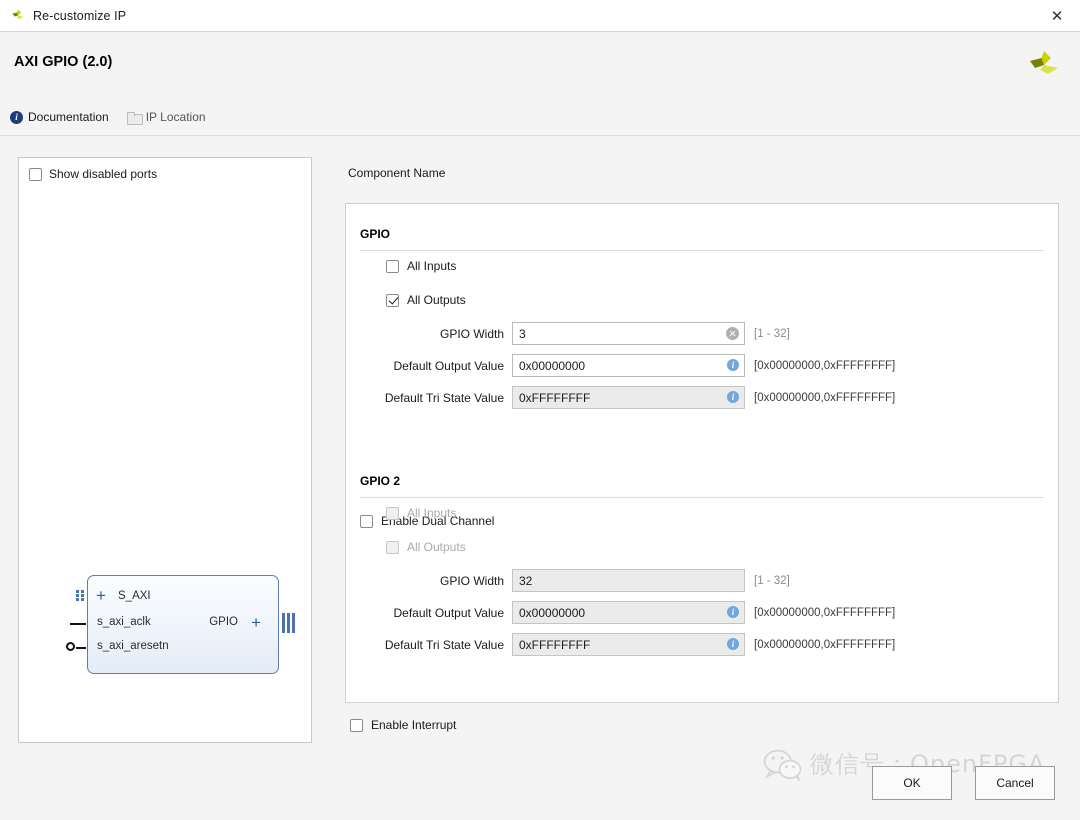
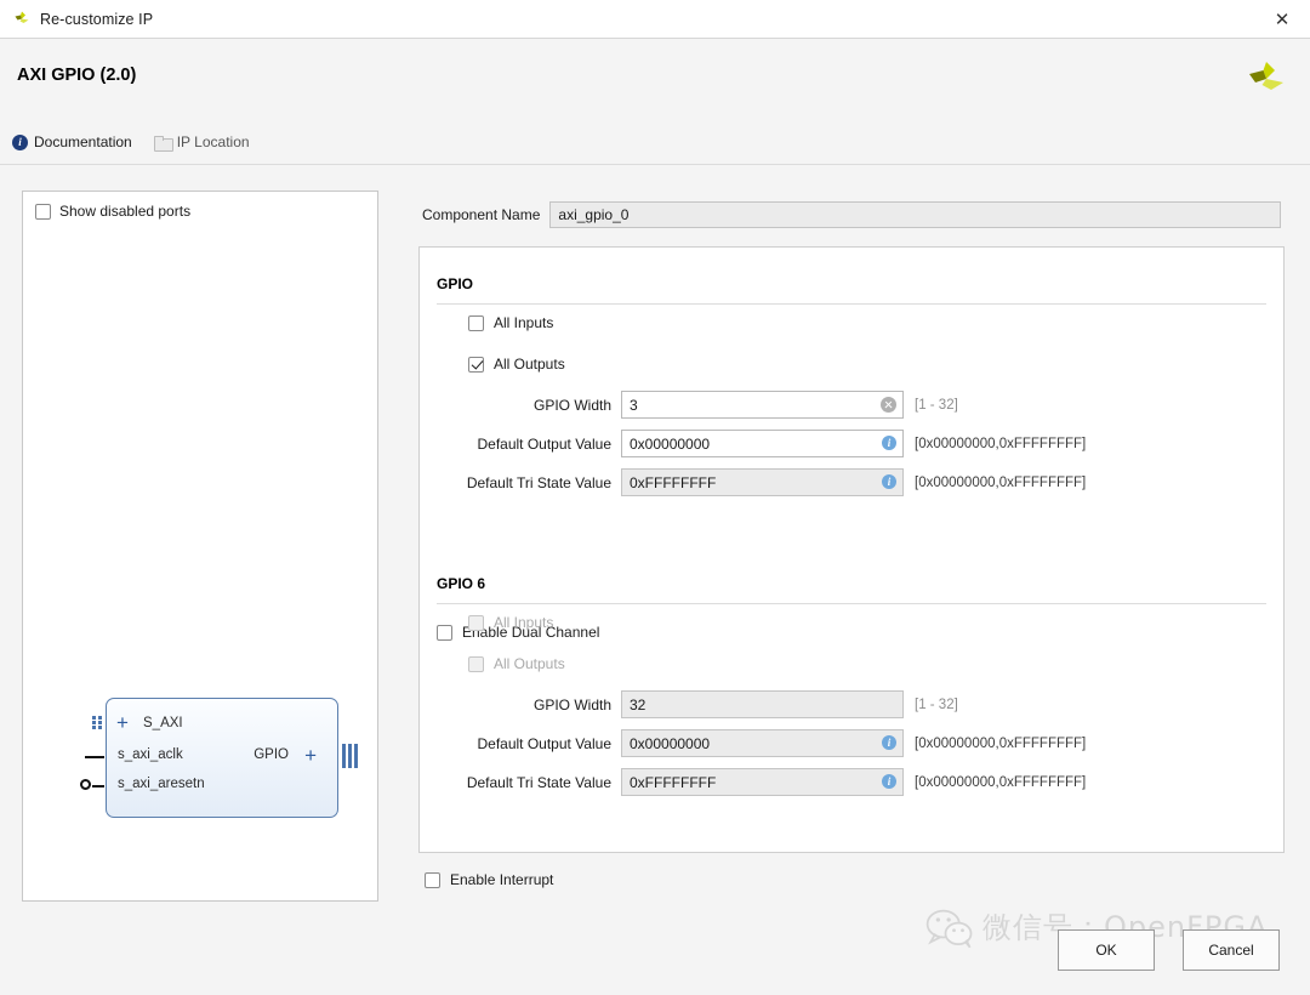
  Re-customize IP
  ✕
  AXI GPIO (2.0)
  i
  Documentation
  IP Location
  Show disabled ports
  +
  S_AXI
  s_axi_aclk
  s_axi_aresetn
  GPIO
  +
  Component Name
+ axi_gpio_0
  GPIO
  All Inputs
  All Outputs
  GPIO Width
  3
  [1 - 32]
  Default Output Value
  0x00000000
  i
  [0x00000000,0xFFFFFFFF]
  Default Tri State Value
  0xFFFFFFFF
  i
  [0x00000000,0xFFFFFFFF]
  Enable Dual Channel
- GPIO 2
+ GPIO 6
  All Inputs
  All Outputs
  GPIO Width
  32
  [1 - 32]
  Default Output Value
  0x00000000
  i
  [0x00000000,0xFFFFFFFF]
  Default Tri State Value
  0xFFFFFFFF
  i
  [0x00000000,0xFFFFFFFF]
  Enable Interrupt
  微信号：OpenFPGA
  OK
  Cancel
